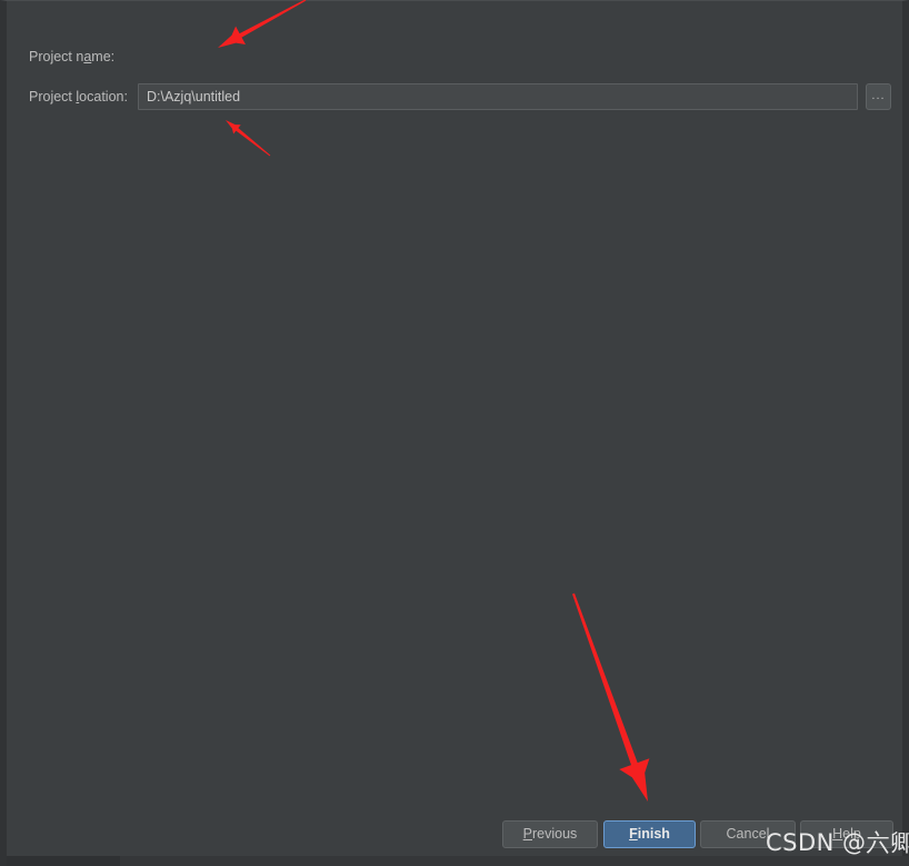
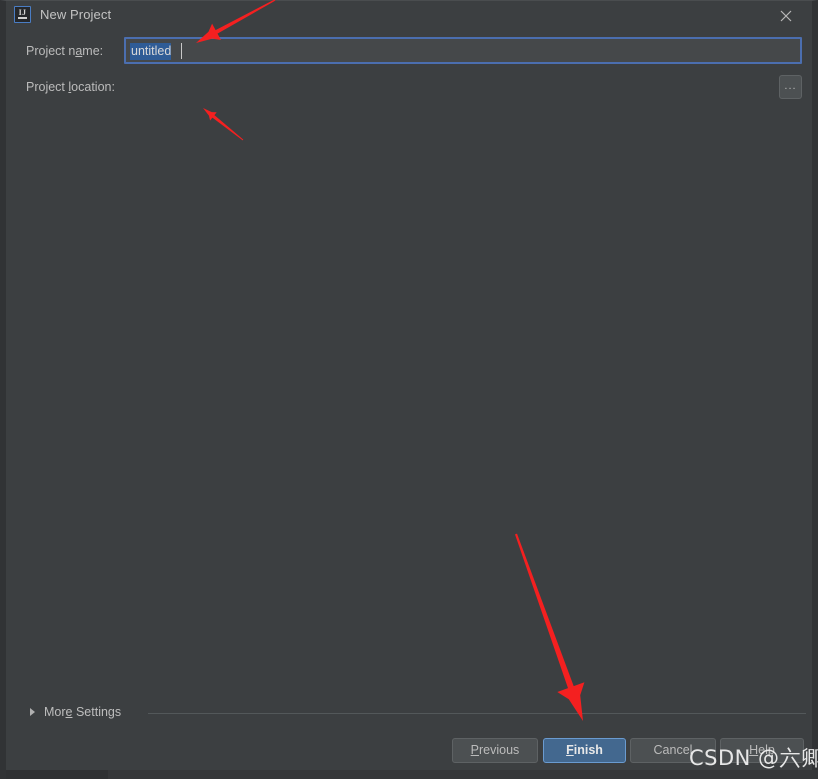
+ IJ
+ New Project
  Project name:
+ untitled
  Project location:
- D:\Azjq\untitled
  ...
+ More Settings
  Previous
  Finish
  Cancel
  Help
  CSDN @六卿
